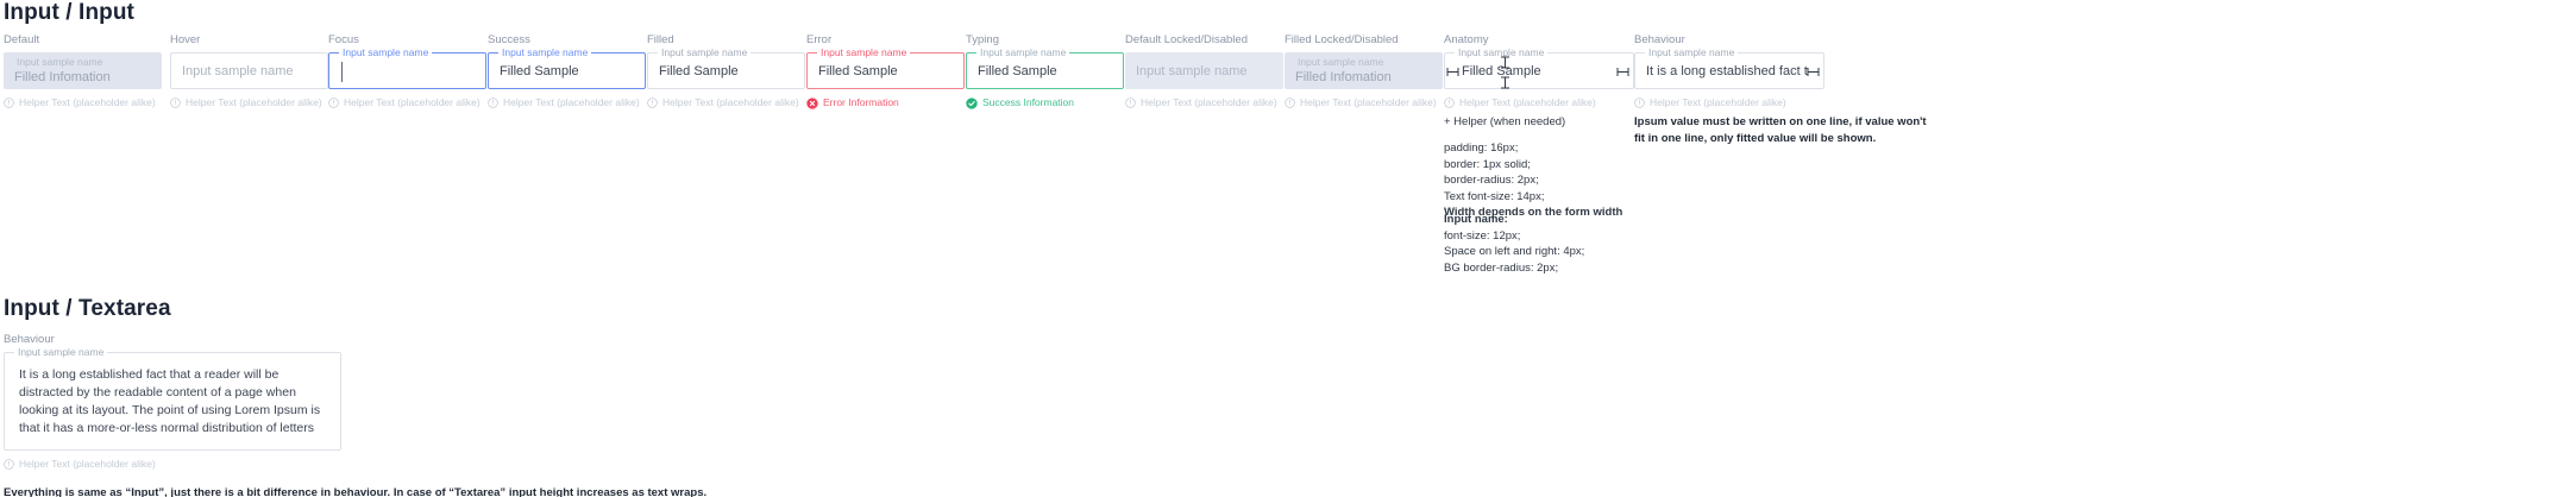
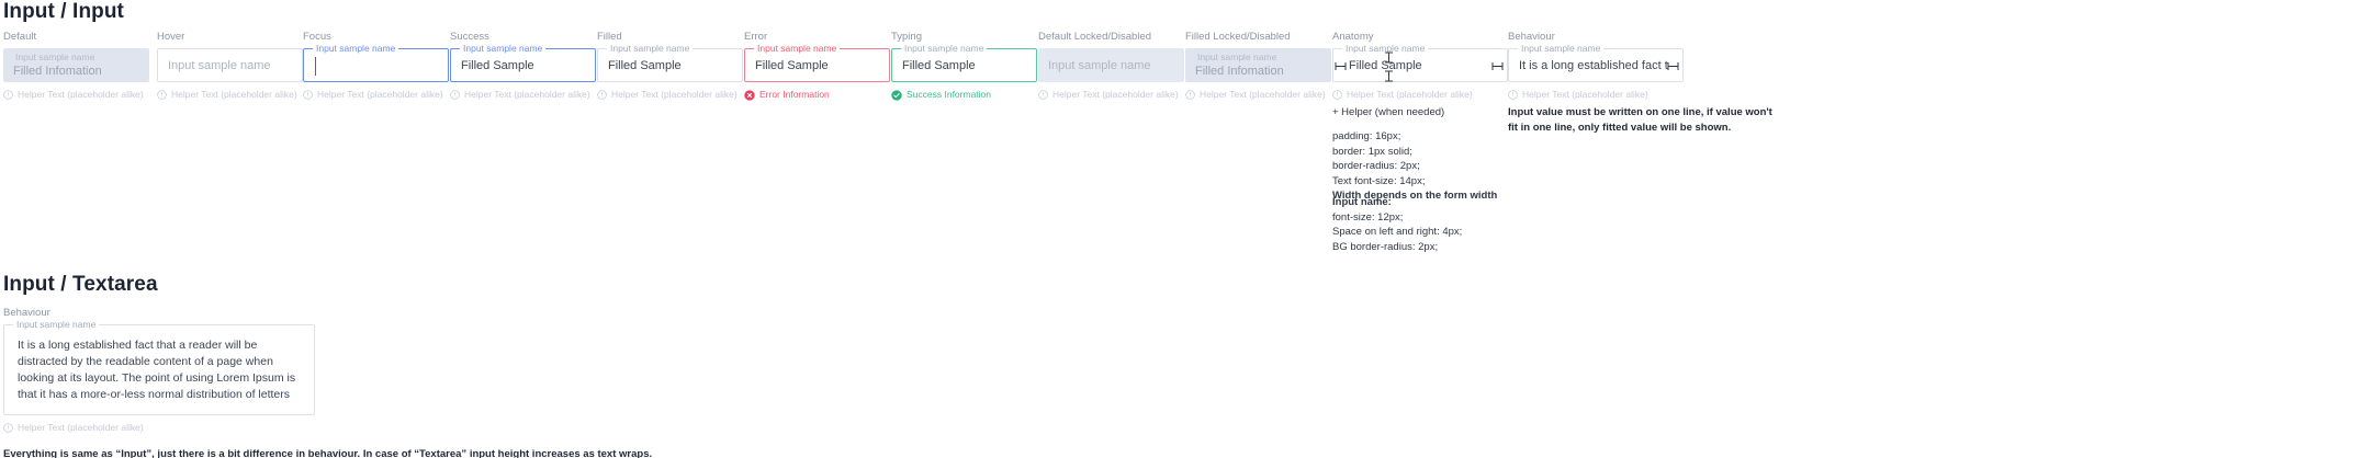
  Input / Input
  Default
  Input sample name
  Filled Infomation
  Helper Text (placeholder alike)
  Hover
  Input sample name
  Helper Text (placeholder alike)
  Focus
  Input sample name
  Helper Text (placeholder alike)
  Success
  Input sample name
  Filled Sample
  Helper Text (placeholder alike)
  Filled
  Input sample name
  Filled Sample
  Helper Text (placeholder alike)
  Error
  Input sample name
  Filled Sample
  Error Information
  Typing
  Input sample name
  Filled Sample
  Success Information
  Default Locked/Disabled
  Input sample name
  Helper Text (placeholder alike)
  Filled Locked/Disabled
  Input sample name
  Filled Infomation
  Helper Text (placeholder alike)
  Anatomy
  Input sample name
  Filled Sample
  Helper Text (placeholder alike)
  + Helper (when needed)
  padding: 16px;
  border: 1px solid;
  border-radius: 2px;
  Text font-size: 14px;
  Width depends on the form width
  Input name:
  font-size: 12px;
  Space on left and right: 4px;
  BG border-radius: 2px;
  Behaviour
  Input sample name
  It is a long established fact t
  Helper Text (placeholder alike)
- Ipsum value must be written on one line, if value won't
+ Input value must be written on one line, if value won't
  fit in one line, only fitted value will be shown.
  Input / Textarea
  Behaviour
  Input sample name
  It is a long established fact that a reader will be distracted by the readable content of a page when looking at its layout. The point of using Lorem Ipsum is that it has a more-or-less normal distribution of letters
  Helper Text (placeholder alike)
  Everything is same as “Input”, just there is a bit difference in behaviour. In case of “Textarea” input height increases as text wraps.
